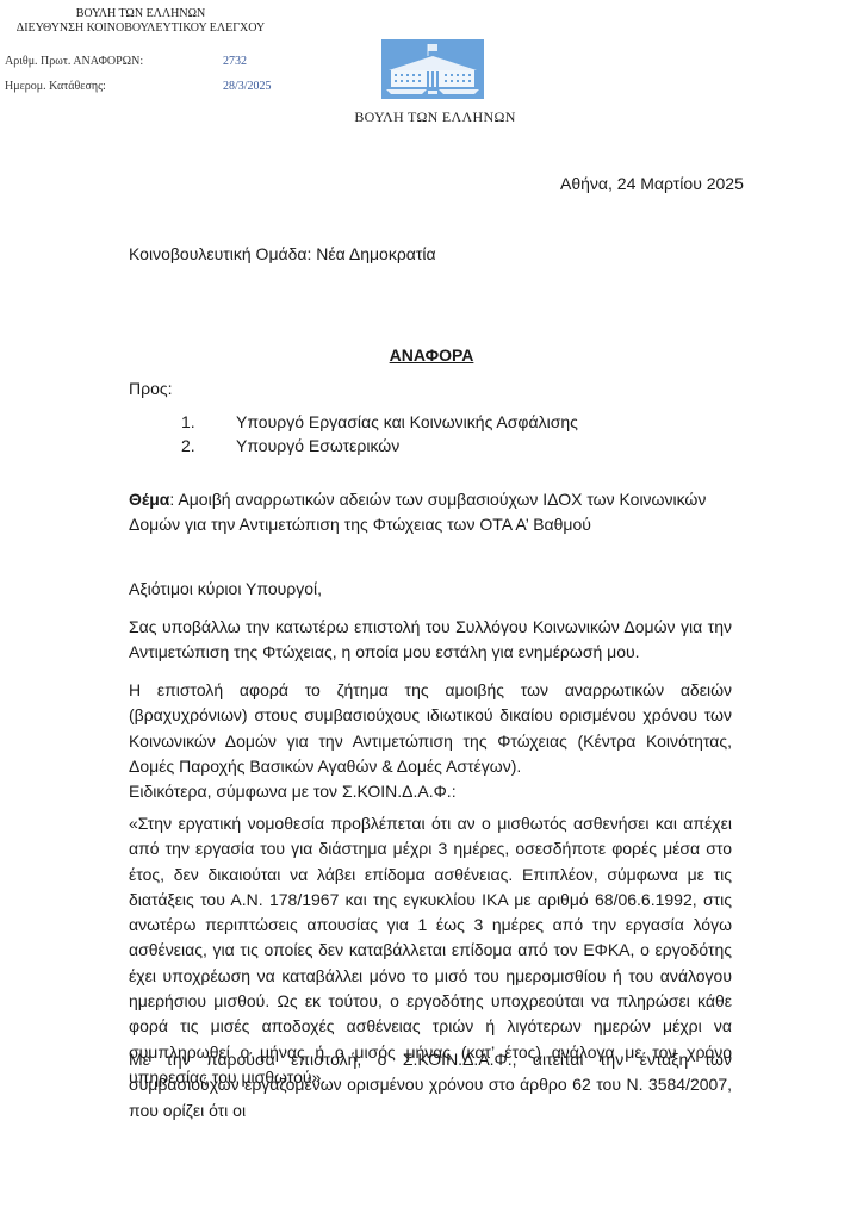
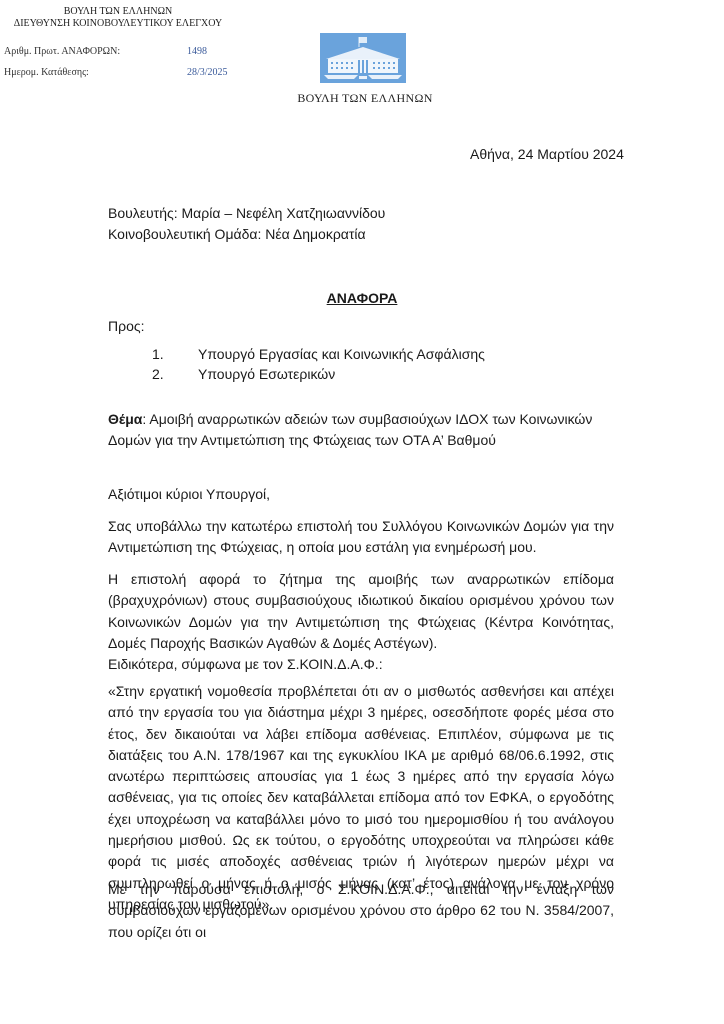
  ΒΟΥΛΗ ΤΩΝ ΕΛΛΗΝΩΝ
  ΔΙΕΥΘΥΝΣΗ ΚΟΙΝΟΒΟΥΛΕΥΤΙΚΟΥ ΕΛΕΓΧΟΥ
  Αριθμ. Πρωτ. ΑΝΑΦΟΡΩΝ:
- 2732
+ 1498
  Ημερομ. Κατάθεσης:
  28/3/2025
  ΒΟΥΛΗ ΤΩΝ ΕΛΛΗΝΩΝ
- Αθήνα, 24 Μαρτίου 2025
+ Αθήνα, 24 Μαρτίου 2024
+ Βουλευτής: Μαρία – Νεφέλη Χατζηιωαννίδου
  Κοινοβουλευτική Ομάδα: Νέα Δημοκρατία
  ΑΝΑΦΟΡΑ
  Προς:
  1. Υπουργό Εργασίας και Κοινωνικής Ασφάλισης
  2. Υπουργό Εσωτερικών
  Θέμα: Αμοιβή αναρρωτικών αδειών των συμβασιούχων ΙΔΟΧ των Κοινωνικών Δομών για την Αντιμετώπιση της Φτώχειας των ΟΤΑ Α’ Βαθμού
  Αξιότιμοι κύριοι Υπουργοί,
  Σας υποβάλλω την κατωτέρω επιστολή του Συλλόγου Κοινωνικών Δομών για την Αντιμετώπιση της Φτώχειας, η οποία μου εστάλη για ενημέρωσή μου.
- Η επιστολή αφορά το ζήτημα της αμοιβής των αναρρωτικών αδειών (βραχυχρόνιων) στους συμβασιούχους ιδιωτικού δικαίου ορισμένου χρόνου των Κοινωνικών Δομών για την Αντιμετώπιση της Φτώχειας (Κέντρα Κοινότητας, Δομές Παροχής Βασικών Αγαθών & Δομές Αστέγων).
+ Η επιστολή αφορά το ζήτημα της αμοιβής των αναρρωτικών επίδομα (βραχυχρόνιων) στους συμβασιούχους ιδιωτικού δικαίου ορισμένου χρόνου των Κοινωνικών Δομών για την Αντιμετώπιση της Φτώχειας (Κέντρα Κοινότητας, Δομές Παροχής Βασικών Αγαθών & Δομές Αστέγων).
  Ειδικότερα, σύμφωνα με τον Σ.ΚΟΙΝ.Δ.Α.Φ.:
  «Στην εργατική νομοθεσία προβλέπεται ότι αν ο μισθωτός ασθενήσει και απέχει από την εργασία του για διάστημα μέχρι 3 ημέρες, οσεσδήποτε φορές μέσα στο έτος, δεν δικαιούται να λάβει επίδομα ασθένειας. Επιπλέον, σύμφωνα με τις διατάξεις του Α.Ν. 178/1967 και της εγκυκλίου ΙΚΑ με αριθμό 68/06.6.1992, στις ανωτέρω περιπτώσεις απουσίας για 1 έως 3 ημέρες από την εργασία λόγω ασθένειας, για τις οποίες δεν καταβάλλεται επίδομα από τον ΕΦΚΑ, ο εργοδότης έχει υποχρέωση να καταβάλλει μόνο το μισό του ημερομισθίου ή του ανάλογου ημερήσιου μισθού. Ως εκ τούτου, ο εργοδότης υποχρεούται να πληρώσει κάθε φορά τις μισές αποδοχές ασθένειας τριών ή λιγότερων ημερών μέχρι να συμπληρωθεί ο μήνας ή ο μισός μήνας (κατ’ έτος) ανάλογα με τον χρόνο υπηρεσίας του μισθωτού».
  Με την παρούσα επιστολή, ο Σ.ΚΟΙΝ.Δ.Α.Φ., αιτείται την ένταξη των συμβασιούχων εργαζομένων ορισμένου χρόνου στο άρθρο 62 του Ν. 3584/2007, που ορίζει ότι οι
